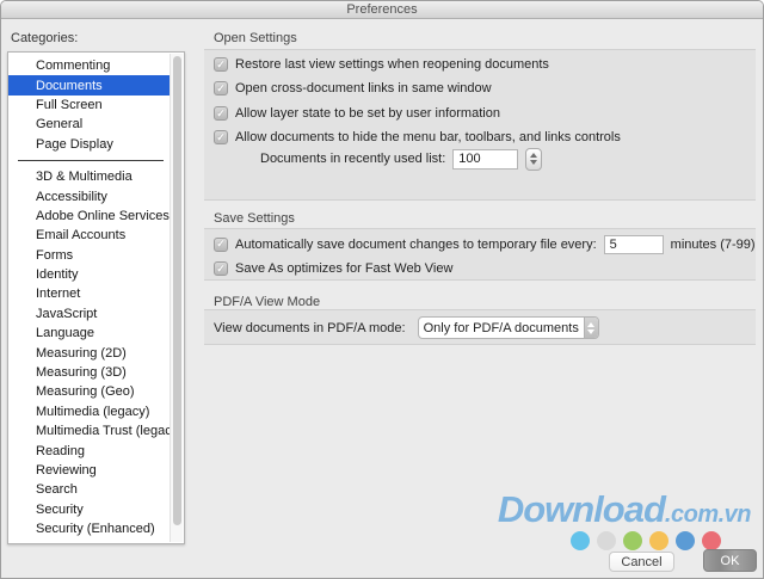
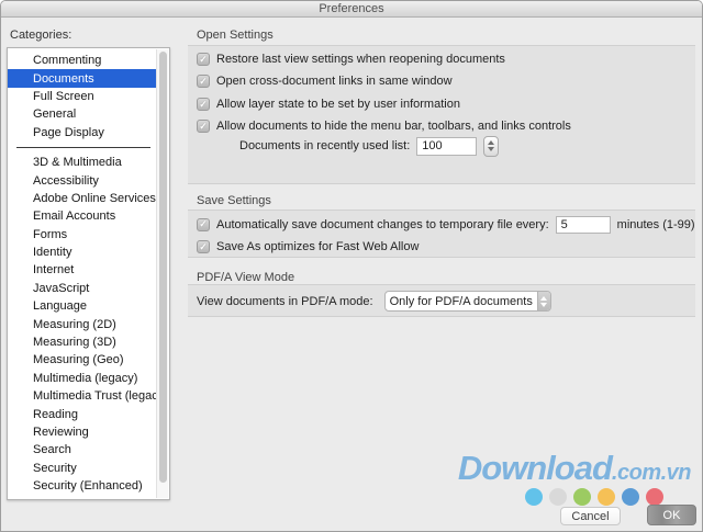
  Preferences
  Categories:
  Commenting
  Documents
  Full Screen
  General
  Page Display
  3D & Multimedia
  Accessibility
  Adobe Online Services
  Email Accounts
  Forms
  Identity
  Internet
  JavaScript
  Language
  Measuring (2D)
  Measuring (3D)
  Measuring (Geo)
  Multimedia (legacy)
  Multimedia Trust (legac
  Reading
  Reviewing
  Search
  Security
  Security (Enhanced)
  Open Settings
  ✓
  Restore last view settings when reopening documents
  ✓
  Open cross-document links in same window
  ✓
  Allow layer state to be set by user information
  ✓
  Allow documents to hide the menu bar, toolbars, and links controls
  Documents in recently used list:
  100
  Save Settings
  ✓
  Automatically save document changes to temporary file every:
  5
- minutes (7-99)
+ minutes (1-99)
  ✓
- Save As optimizes for Fast Web View
+ Save As optimizes for Fast Web Allow
  PDF/A View Mode
  View documents in PDF/A mode:
  Only for PDF/A documents
  Download.com.vn
  Cancel
  OK
